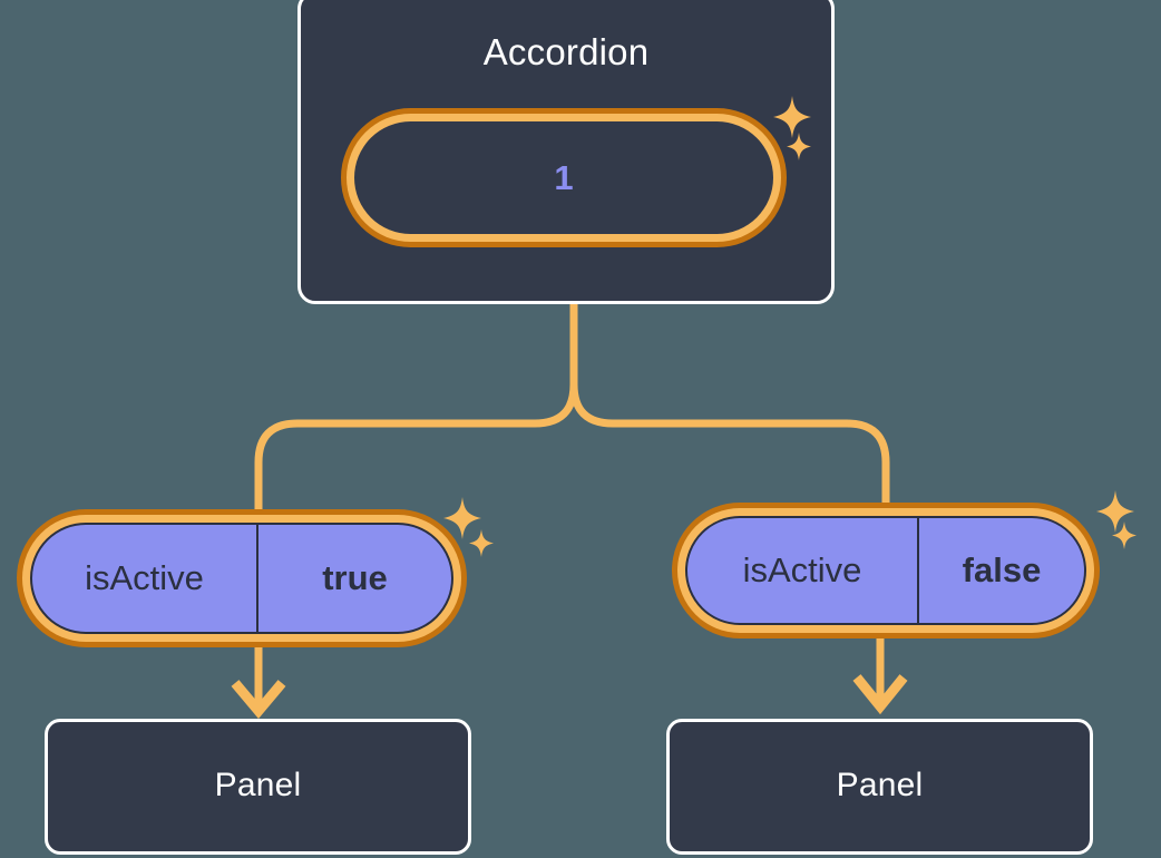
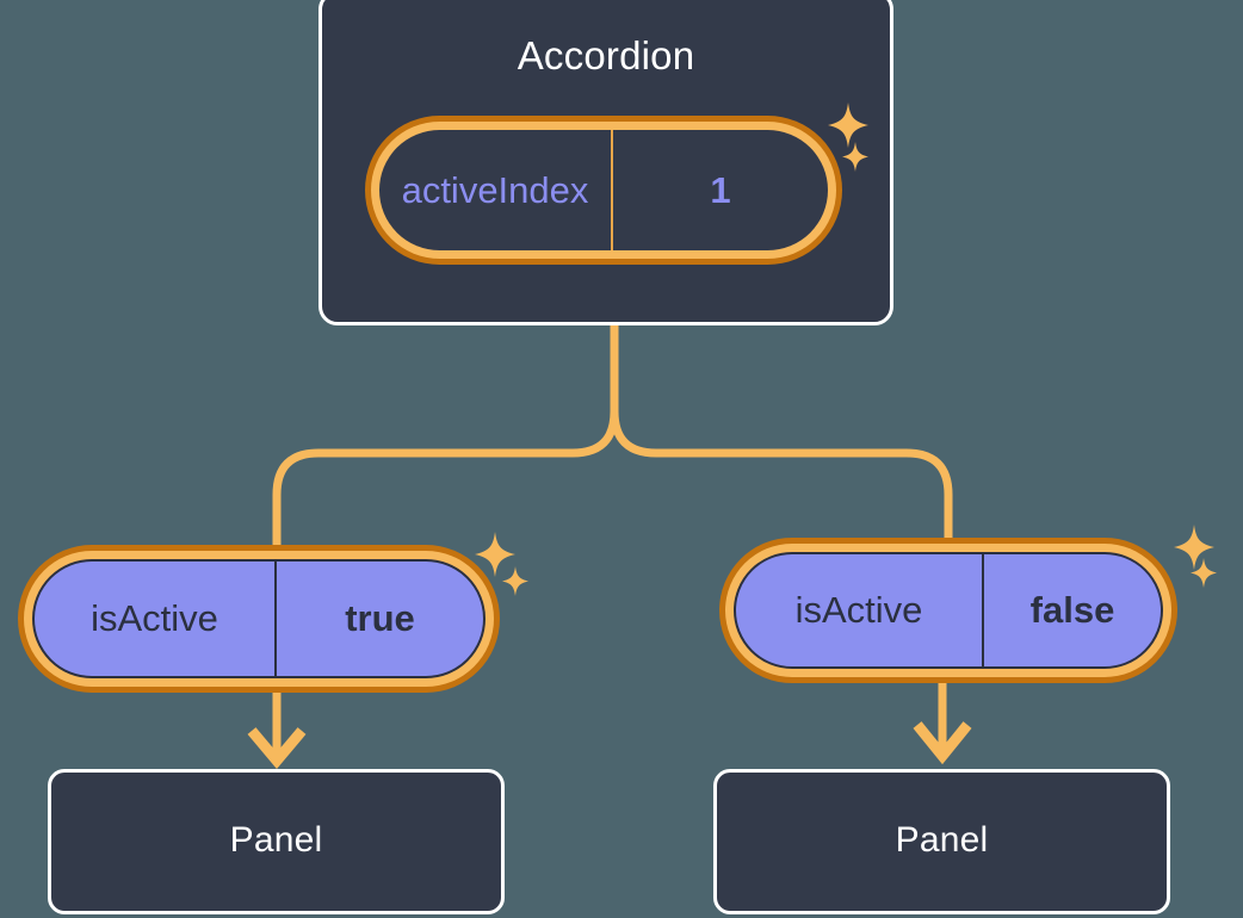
  Accordion
+ activeIndex
  1
  isActive
  true
  isActive
  false
  Panel
  Panel
